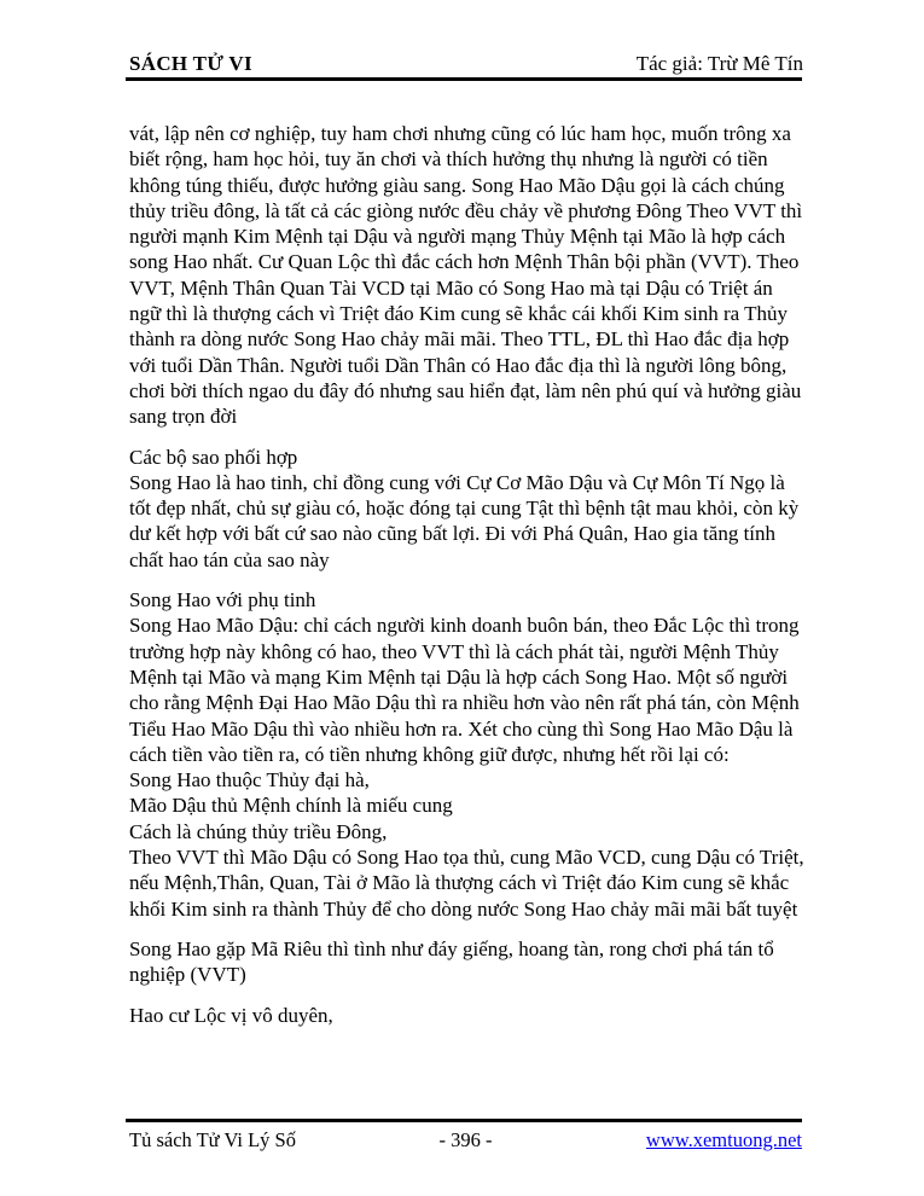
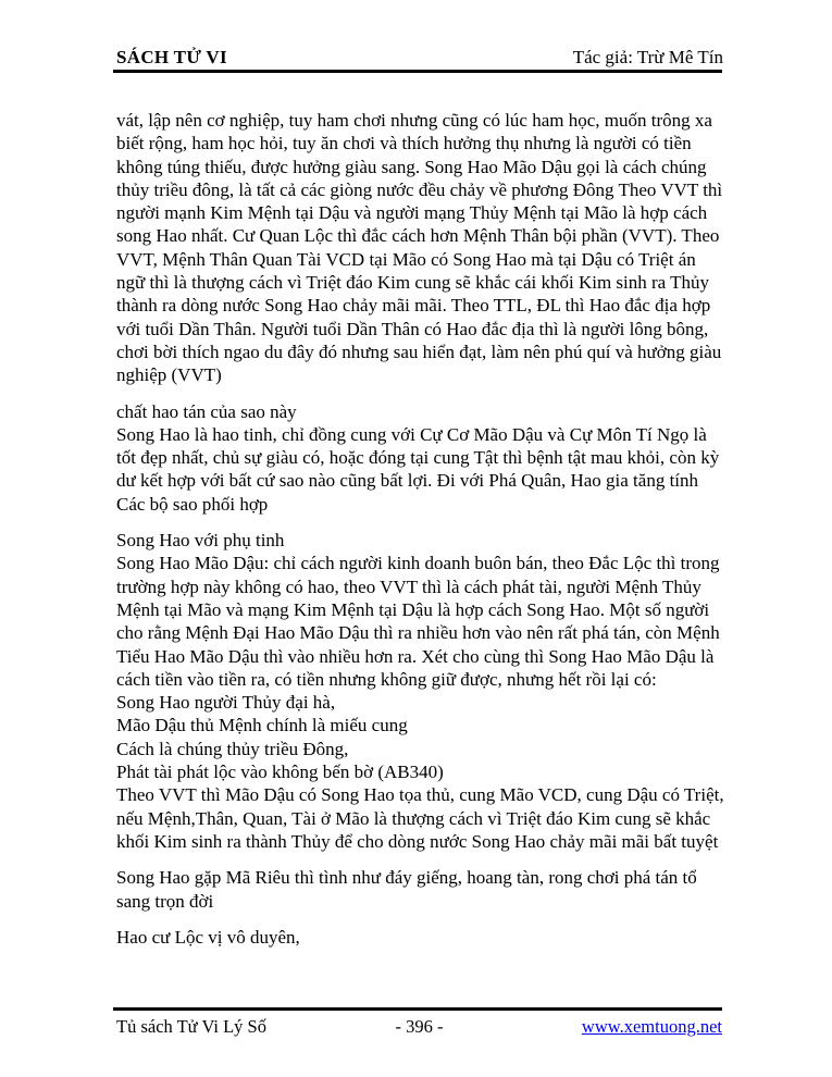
  SÁCH TỬ VI
  Tác giả: Trừ Mê Tín
  vát, lập nên cơ nghiệp, tuy ham chơi nhưng cũng có lúc ham học, muốn trông xa
  biết rộng, ham học hỏi, tuy ăn chơi và thích hưởng thụ nhưng là người có tiền
  không túng thiếu, được hưởng giàu sang. Song Hao Mão Dậu gọi là cách chúng
  thủy triều đông, là tất cả các giòng nước đều chảy về phương Đông Theo VVT thì
  người mạnh Kim Mệnh tại Dậu và người mạng Thủy Mệnh tại Mão là hợp cách
  song Hao nhất. Cư Quan Lộc thì đắc cách hơn Mệnh Thân bội phần (VVT). Theo
  VVT, Mệnh Thân Quan Tài VCD tại Mão có Song Hao mà tại Dậu có Triệt án
  ngữ thì là thượng cách vì Triệt đáo Kim cung sẽ khắc cái khối Kim sinh ra Thủy
  thành ra dòng nước Song Hao chảy mãi mãi. Theo TTL, ĐL thì Hao đắc địa hợp
  với tuổi Dần Thân. Người tuổi Dần Thân có Hao đắc địa thì là người lông bông,
  chơi bời thích ngao du đây đó nhưng sau hiển đạt, làm nên phú quí và hưởng giàu
- sang trọn đời
+ nghiệp (VVT)
- Các bộ sao phối hợp
+ chất hao tán của sao này
  Song Hao là hao tinh, chỉ đồng cung với Cự Cơ Mão Dậu và Cự Môn Tí Ngọ là
  tốt đẹp nhất, chủ sự giàu có, hoặc đóng tại cung Tật thì bệnh tật mau khỏi, còn kỳ
  dư kết hợp với bất cứ sao nào cũng bất lợi. Đi với Phá Quân, Hao gia tăng tính
- chất hao tán của sao này
+ Các bộ sao phối hợp
  Song Hao với phụ tinh
  Song Hao Mão Dậu: chỉ cách người kinh doanh buôn bán, theo Đắc Lộc thì trong
  trường hợp này không có hao, theo VVT thì là cách phát tài, người Mệnh Thủy
  Mệnh tại Mão và mạng Kim Mệnh tại Dậu là hợp cách Song Hao. Một số người
  cho rằng Mệnh Đại Hao Mão Dậu thì ra nhiều hơn vào nên rất phá tán, còn Mệnh
  Tiểu Hao Mão Dậu thì vào nhiều hơn ra. Xét cho cùng thì Song Hao Mão Dậu là
  cách tiền vào tiền ra, có tiền nhưng không giữ được, nhưng hết rồi lại có:
- Song Hao thuộc Thủy đại hà,
+ Song Hao người Thủy đại hà,
  Mão Dậu thủ Mệnh chính là miếu cung
  Cách là chúng thủy triều Đông,
+ Phát tài phát lộc vào không bến bờ (AB340)
  Theo VVT thì Mão Dậu có Song Hao tọa thủ, cung Mão VCD, cung Dậu có Triệt,
  nếu Mệnh,Thân, Quan, Tài ở Mão là thượng cách vì Triệt đáo Kim cung sẽ khắc
  khối Kim sinh ra thành Thủy để cho dòng nước Song Hao chảy mãi mãi bất tuyệt
  Song Hao gặp Mã Riêu thì tình như đáy giếng, hoang tàn, rong chơi phá tán tổ
- nghiệp (VVT)
+ sang trọn đời
  Hao cư Lộc vị vô duyên,
  - 396 -
  Tủ sách Tử Vi Lý Số
  www.xemtuong.net
